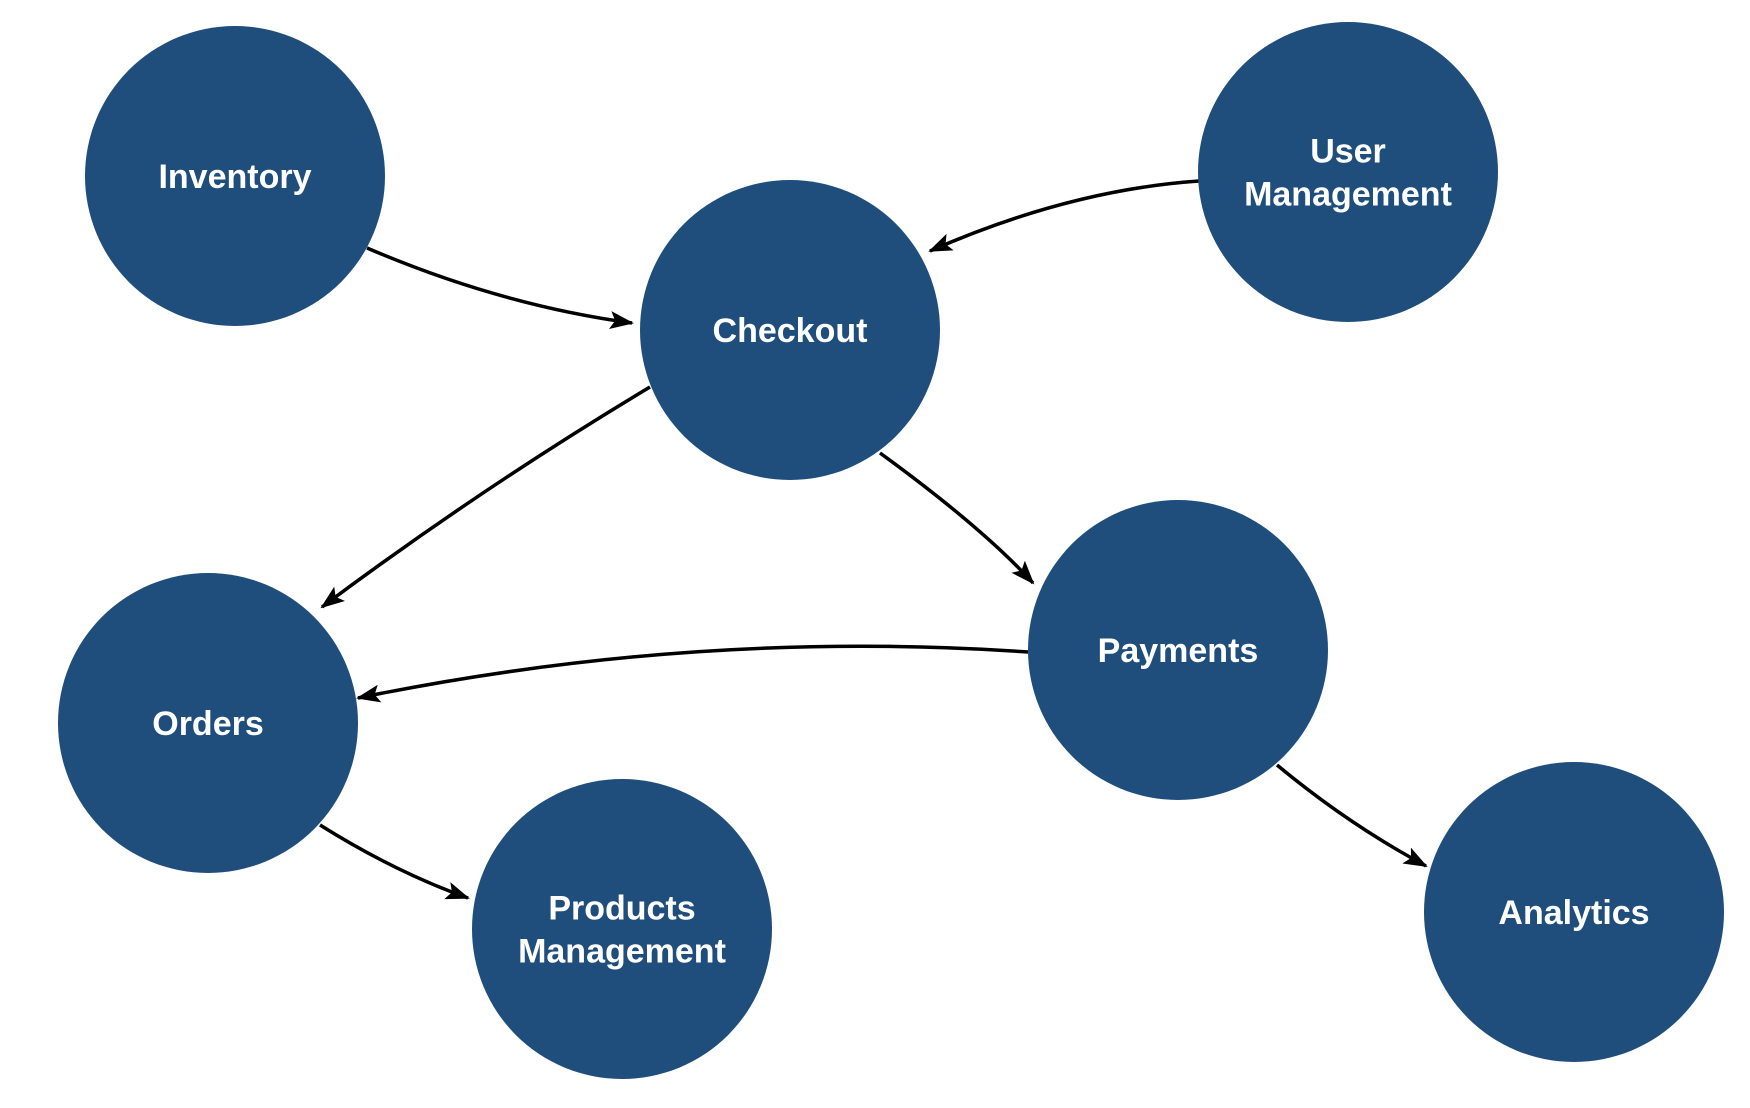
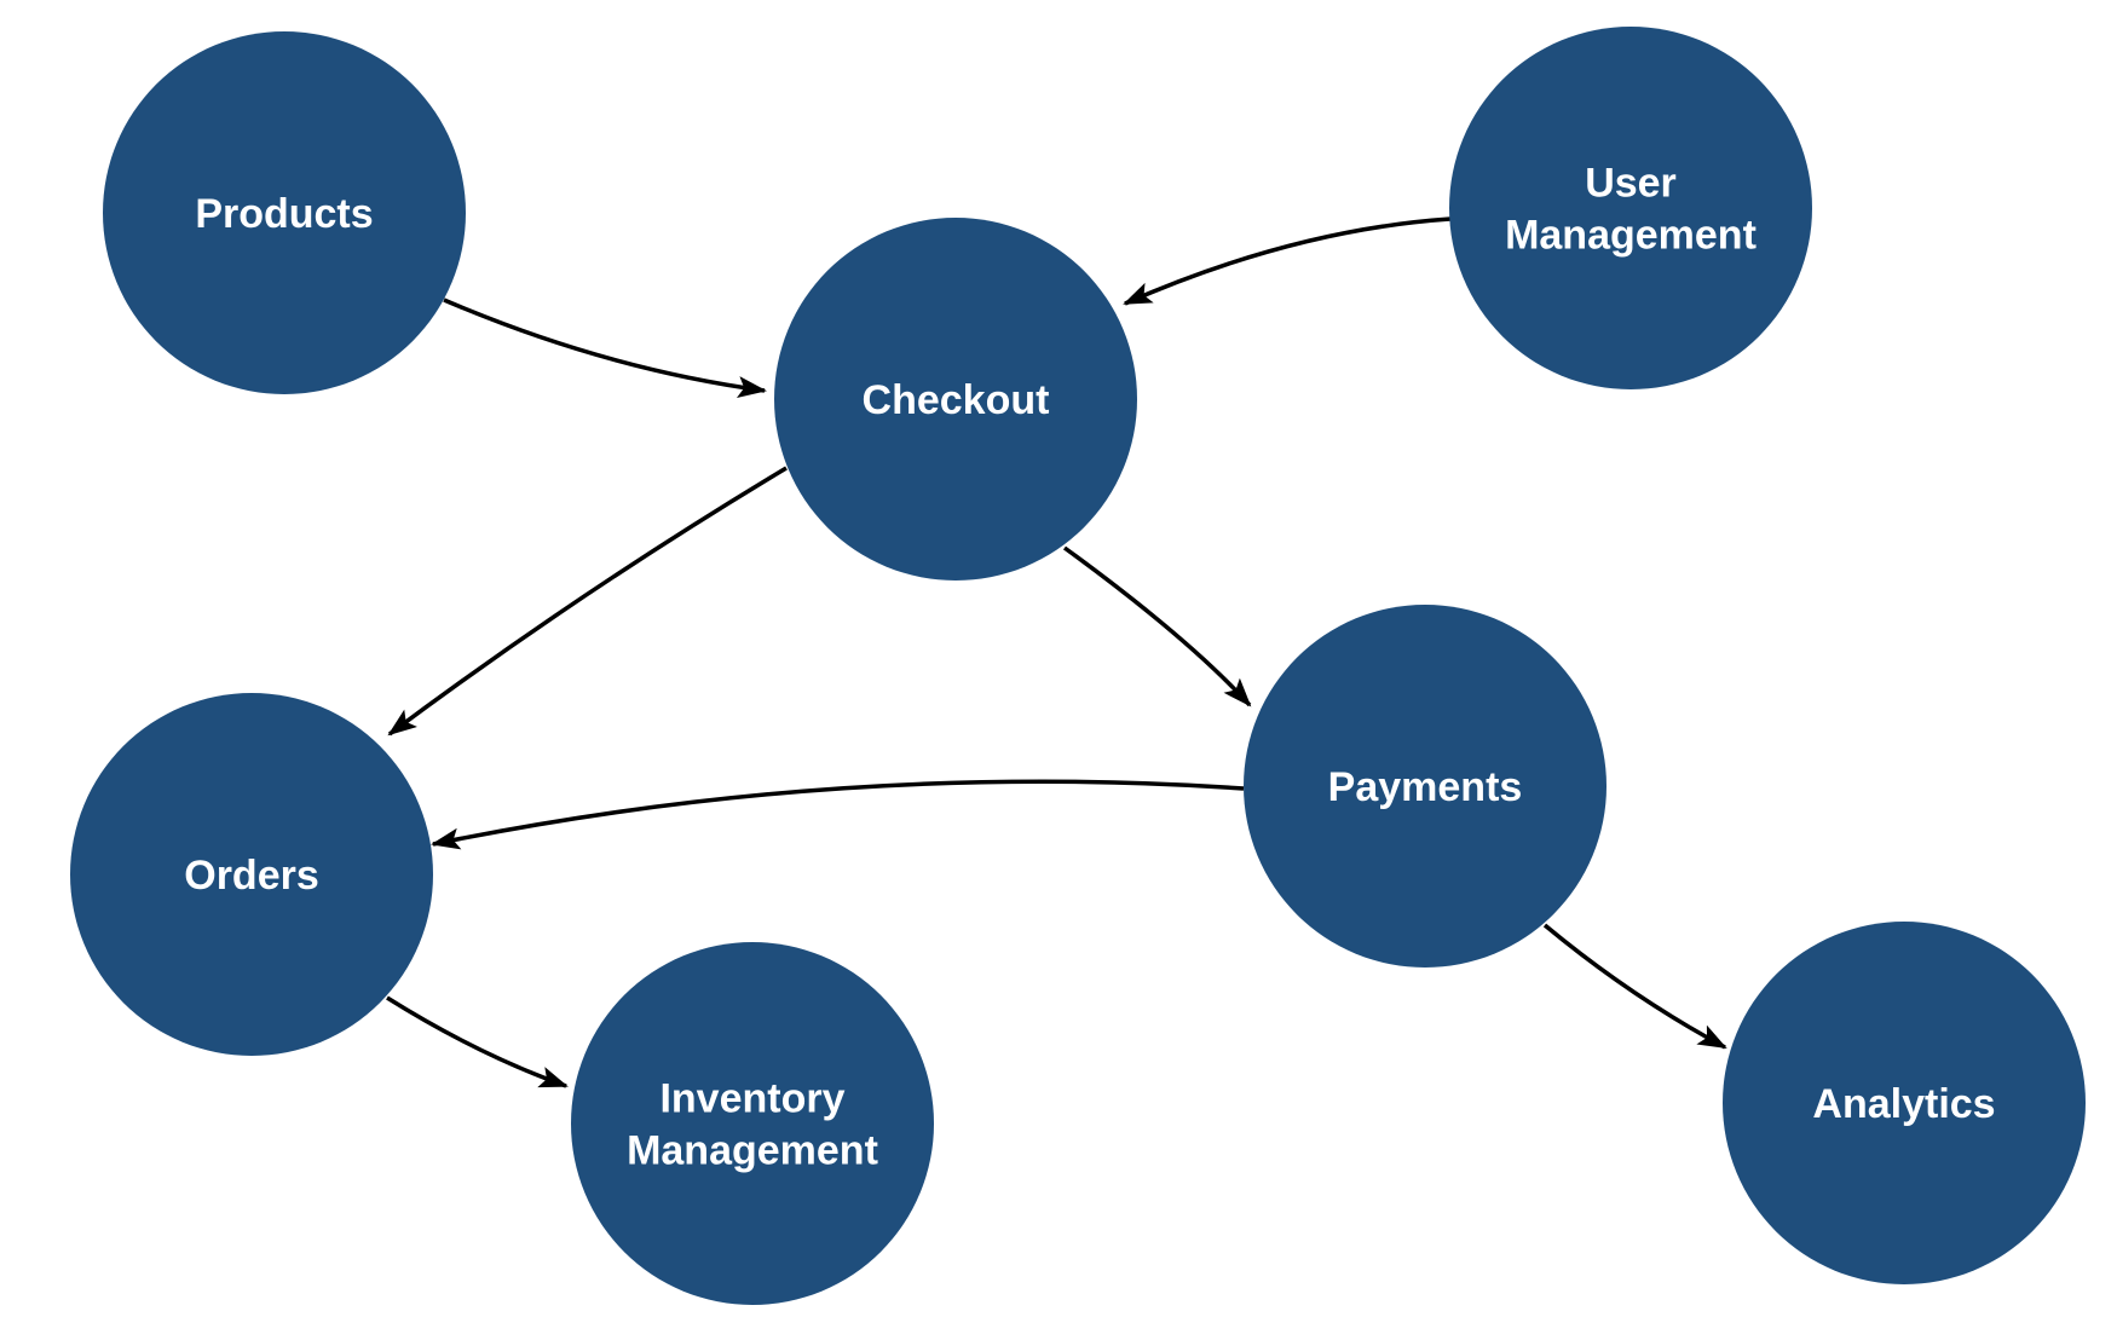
- Inventory
+ Products
  User Management
  Checkout
  Payments
  Orders
- Products Management
+ Inventory Management
  Analytics
